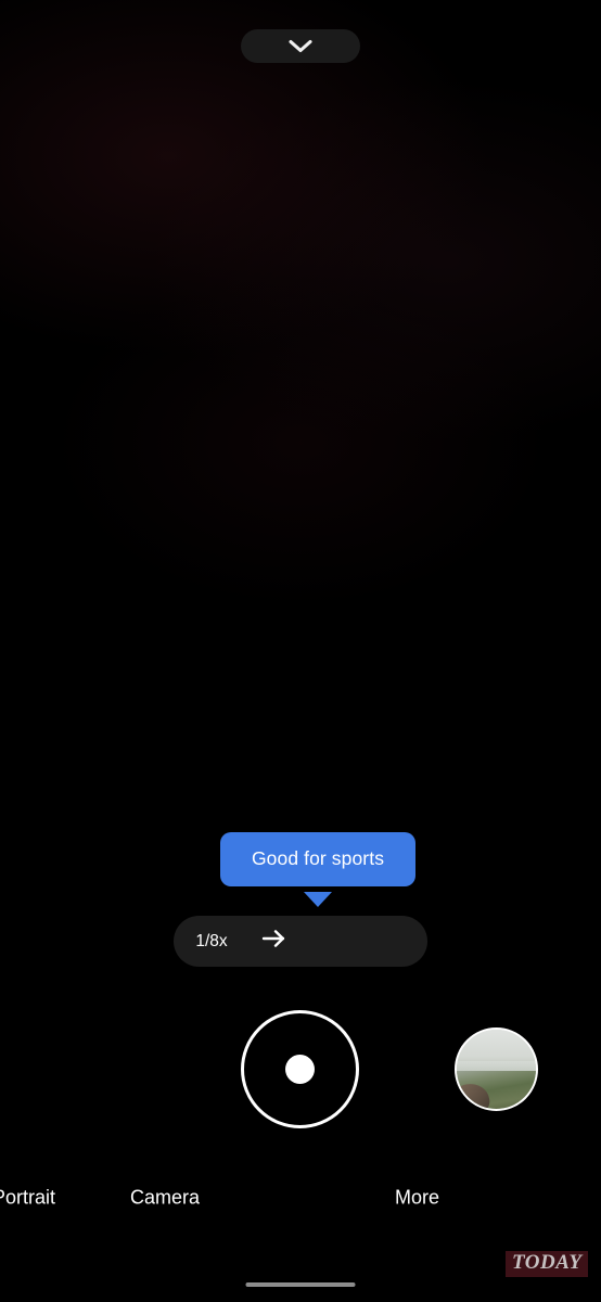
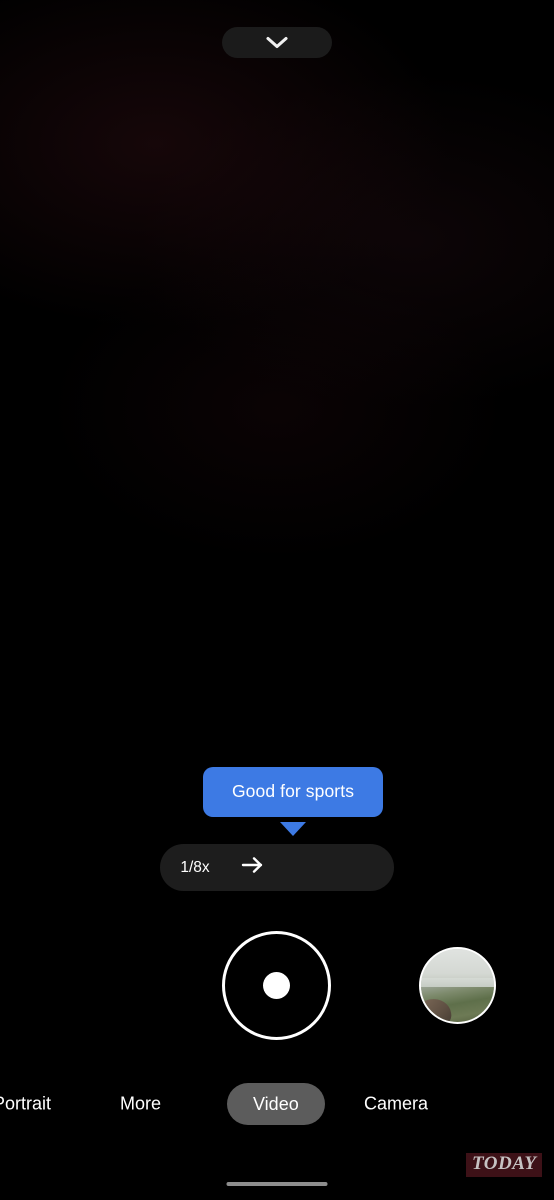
  Good for sports
  1/8x
  ortrait
- Camera
+ More
+ Video
- More
+ Camera
  TODAY
